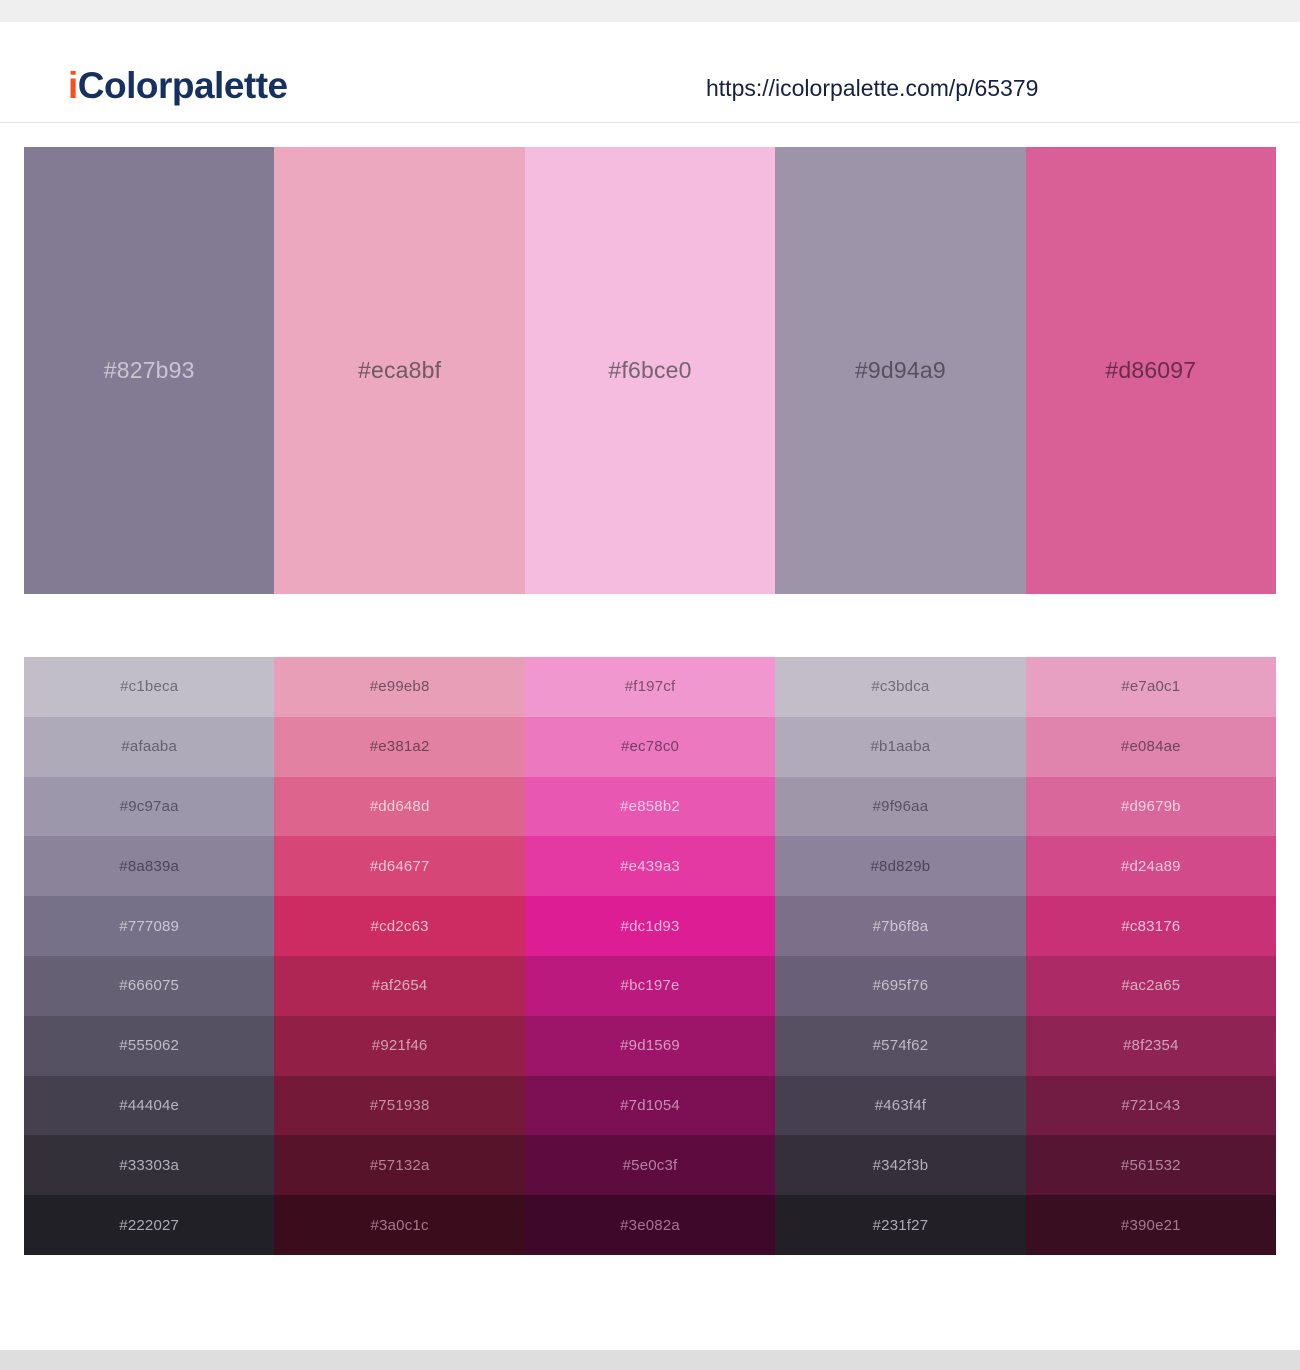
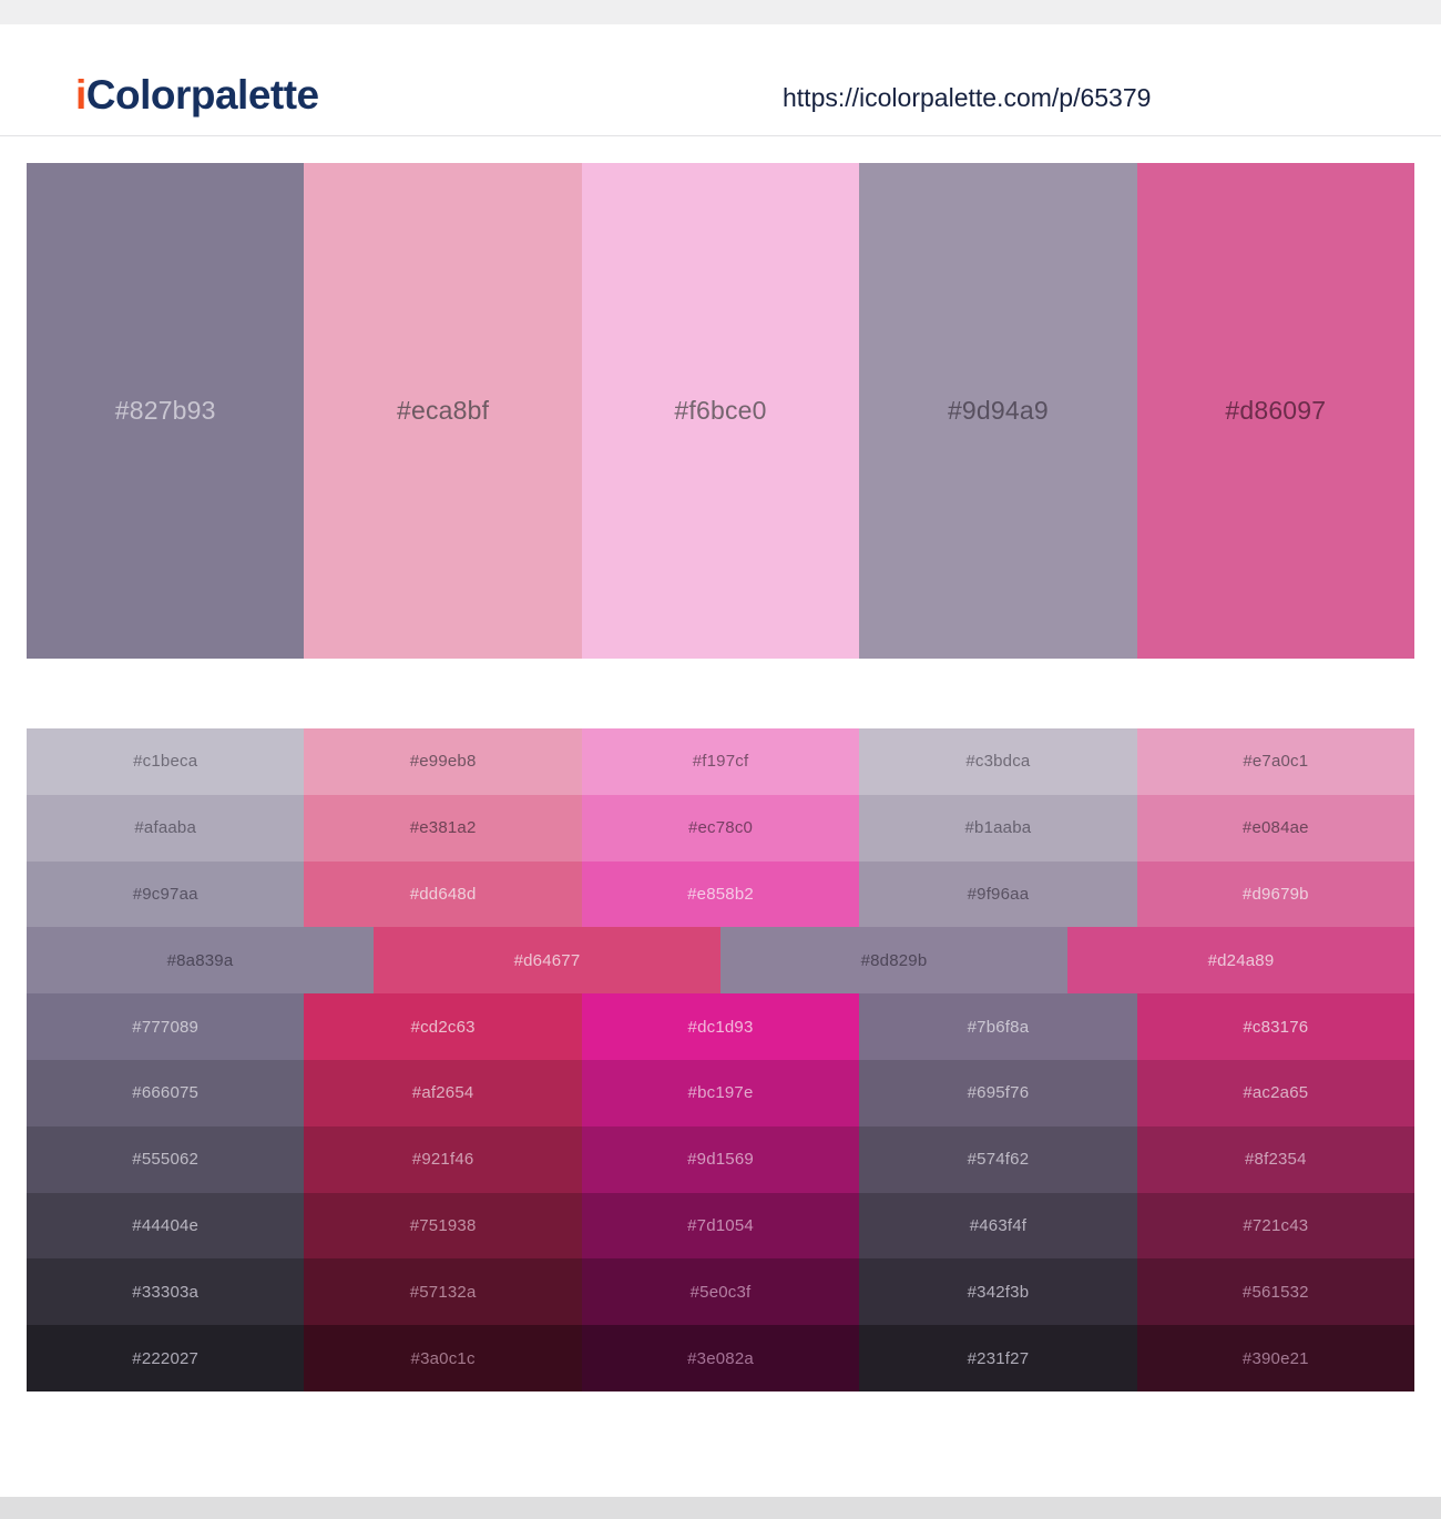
  iColorpalette
  https://icolorpalette.com/p/65379
  #827b93
  #eca8bf
  #f6bce0
  #9d94a9
  #d86097
  #c1beca
  #e99eb8
  #f197cf
  #c3bdca
  #e7a0c1
  #afaaba
  #e381a2
  #ec78c0
  #b1aaba
  #e084ae
  #9c97aa
  #dd648d
  #e858b2
  #9f96aa
  #d9679b
  #8a839a
  #d64677
- #e439a3
  #8d829b
  #d24a89
  #777089
  #cd2c63
  #dc1d93
  #7b6f8a
  #c83176
  #666075
  #af2654
  #bc197e
  #695f76
  #ac2a65
  #555062
  #921f46
  #9d1569
  #574f62
  #8f2354
  #44404e
  #751938
  #7d1054
  #463f4f
  #721c43
  #33303a
  #57132a
  #5e0c3f
  #342f3b
  #561532
  #222027
  #3a0c1c
  #3e082a
  #231f27
  #390e21
